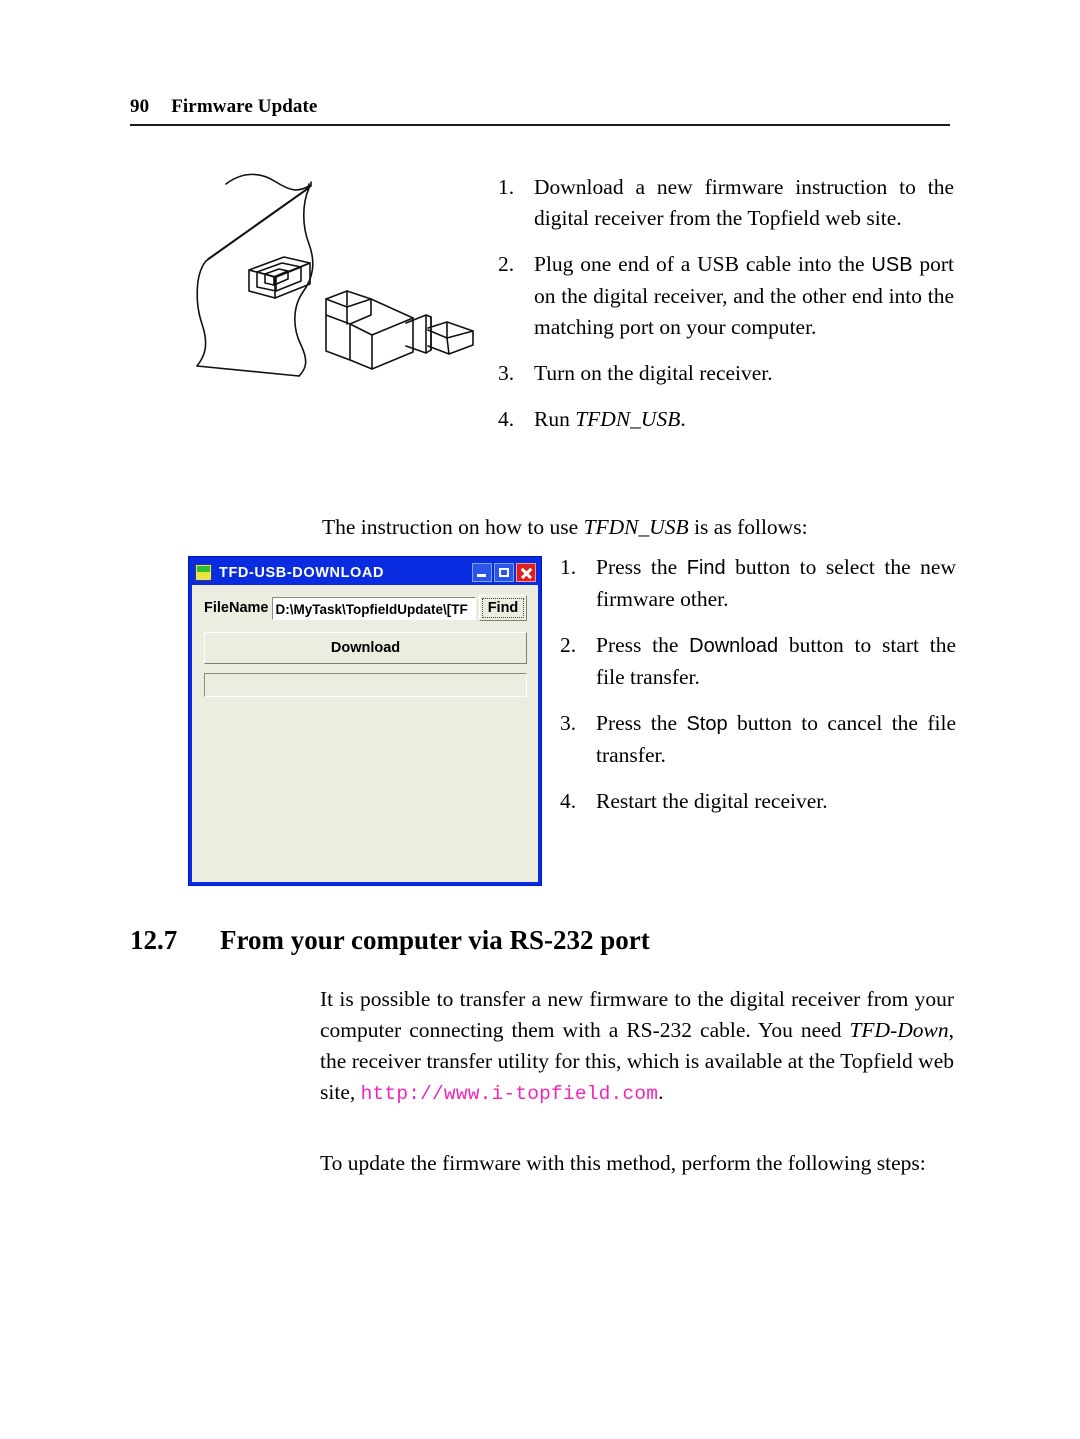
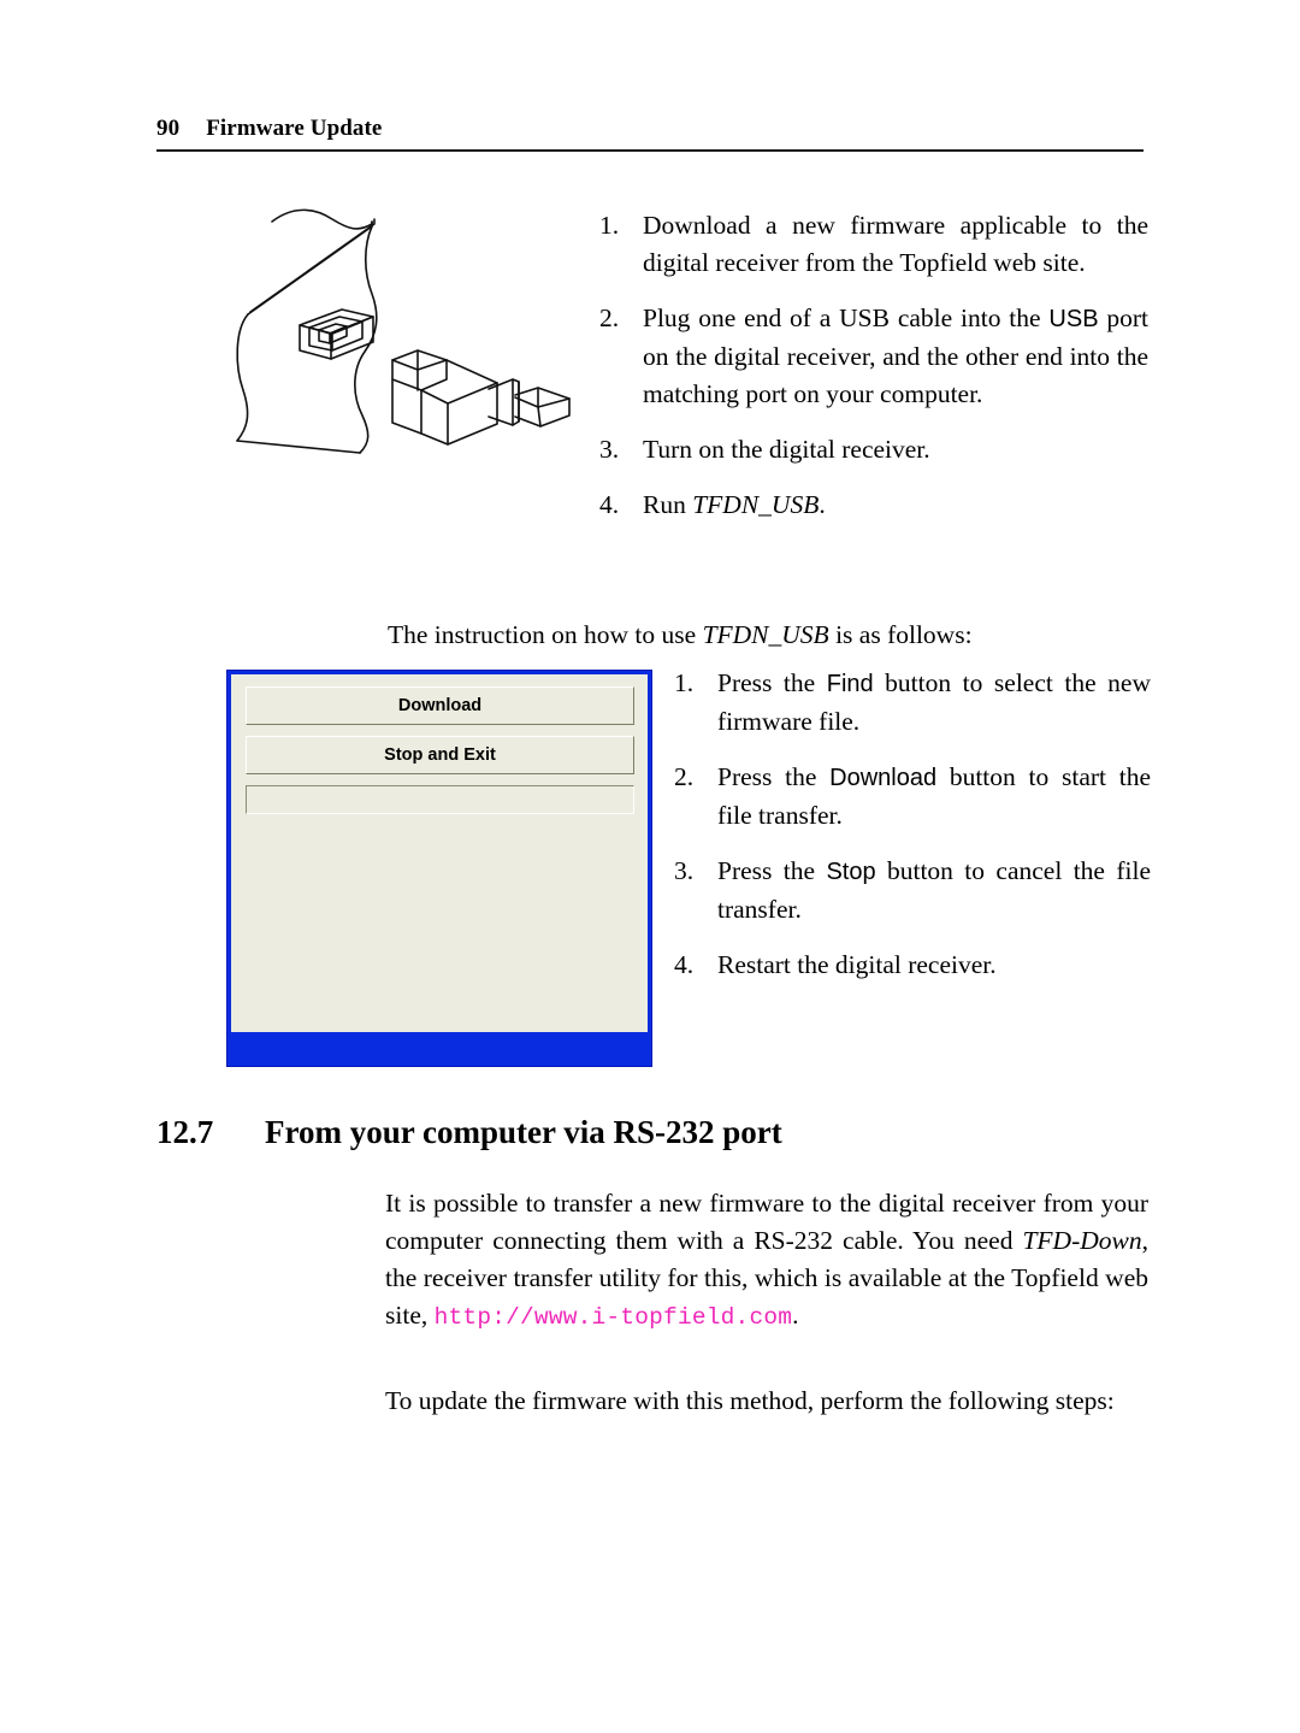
  90 Firmware Update
  1.
- Download a new firmware instruction to the digital receiver from the Topfield web site.
+ Download a new firmware applicable to the digital receiver from the Topfield web site.
  2.
  Plug one end of a USB cable into the USB port on the digital receiver, and the other end into the matching port on your computer.
  3.
  Turn on the digital receiver.
  4.
  Run TFDN_USB.
  The instruction on how to use TFDN_USB is as follows:
- TFD-USB-DOWNLOAD
- FileName
- D:\MyTask\TopfieldUpdate\[TF
- Find
  Download
+ Stop and Exit
  1.
- Press the Find button to select the new firmware other.
+ Press the Find button to select the new firmware file.
  2.
  Press the Download button to start the file transfer.
  3.
  Press the Stop button to cancel the file transfer.
  4.
  Restart the digital receiver.
  12.7 From your computer via RS-232 port
  It is possible to transfer a new firmware to the digital receiver from your computer connecting them with a RS-232 cable. You need TFD-Down, the receiver transfer utility for this, which is available at the Topfield web site, http://www.i-topfield.com.
  To update the firmware with this method, perform the following steps:
